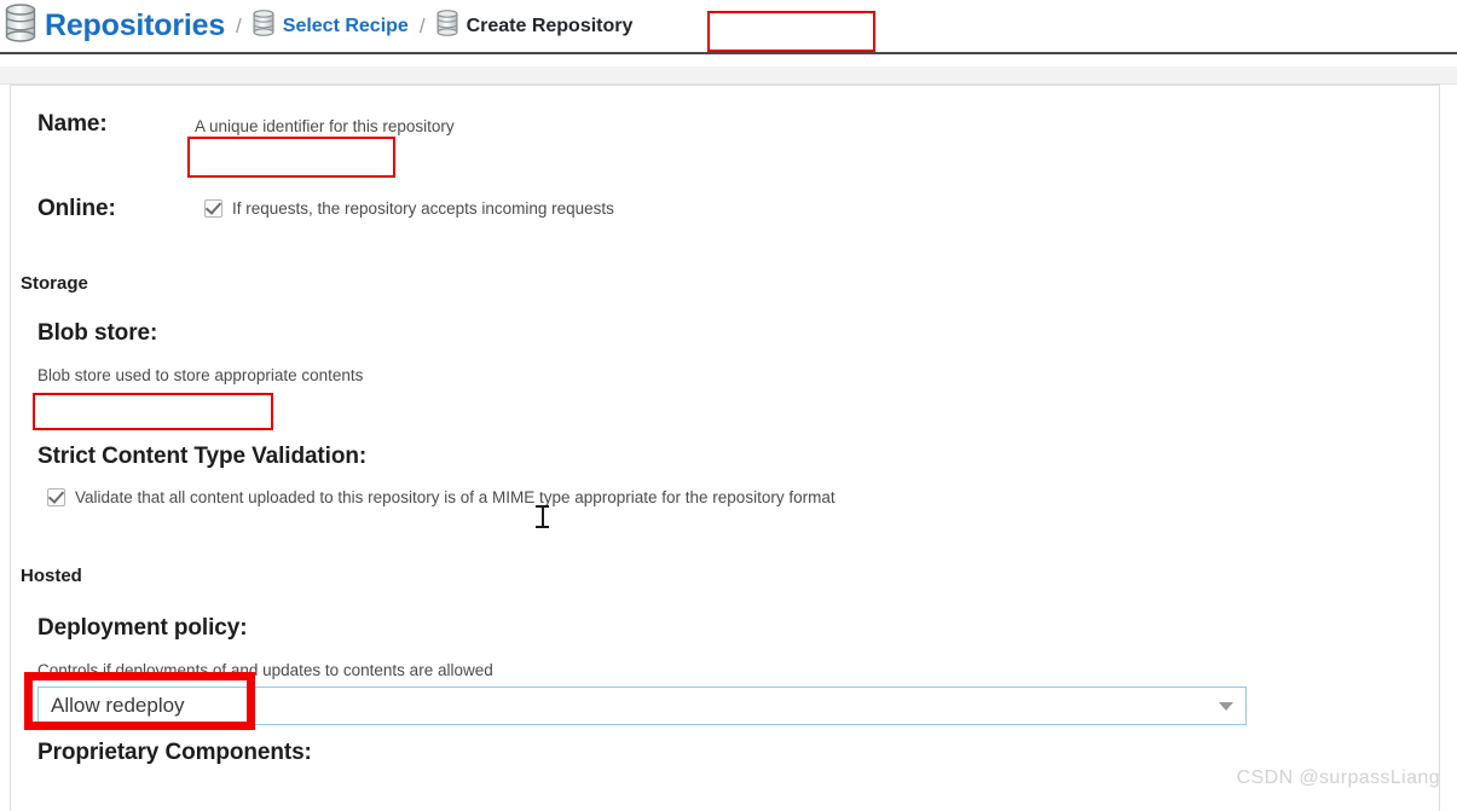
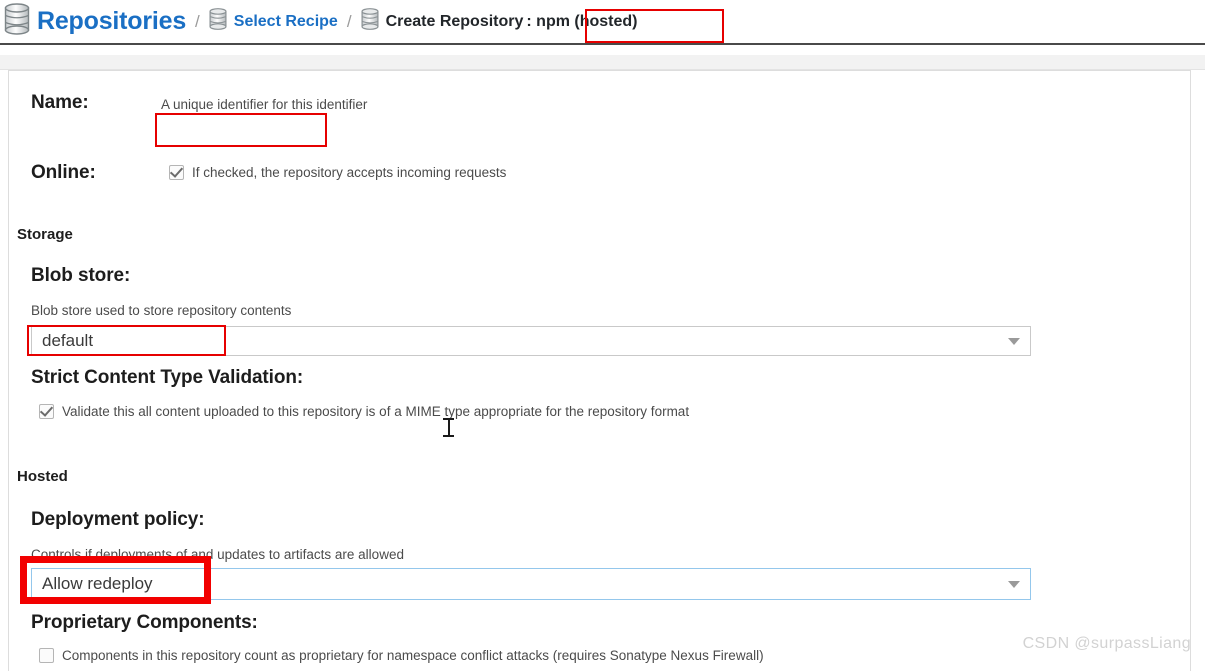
  Repositories
  /
  Select Recipe
  /
  Create Repository
+ : npm (hosted)
  Name:
- A unique identifier for this repository
+ A unique identifier for this identifier
  Online:
- If requests, the repository accepts incoming requests
+ If checked, the repository accepts incoming requests
  Storage
  Blob store:
- Blob store used to store appropriate contents
+ Blob store used to store repository contents
+ default
  Strict Content Type Validation:
- Validate that all content uploaded to this repository is of a MIME type appropriate for the repository format
+ Validate this all content uploaded to this repository is of a MIME type appropriate for the repository format
  Hosted
  Deployment policy:
- Controls if deployments of and updates to contents are allowed
+ Controls if deployments of and updates to artifacts are allowed
  Allow redeploy
  Proprietary Components:
+ Components in this repository count as proprietary for namespace conflict attacks (requires Sonatype Nexus Firewall)
  CSDN @surpassLiang
